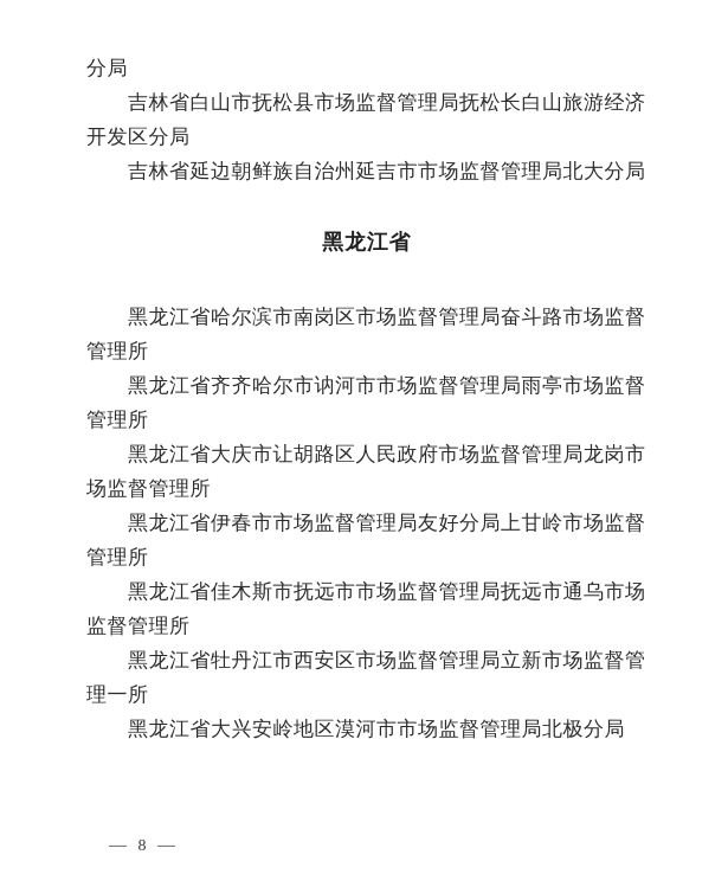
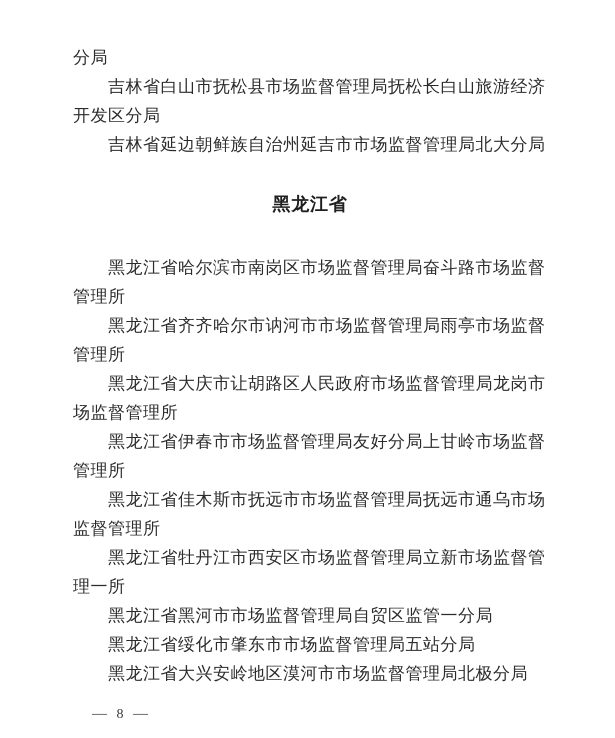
  分局
  吉林省白山市抚松县市场监督管理局抚松长白山旅游经济
  开发区分局
  吉林省延边朝鲜族自治州延吉市市场监督管理局北大分局
  黑龙江省
  黑龙江省哈尔滨市南岗区市场监督管理局奋斗路市场监督
  管理所
  黑龙江省齐齐哈尔市讷河市市场监督管理局雨亭市场监督
  管理所
  黑龙江省大庆市让胡路区人民政府市场监督管理局龙岗市
  场监督管理所
  黑龙江省伊春市市场监督管理局友好分局上甘岭市场监督
  管理所
  黑龙江省佳木斯市抚远市市场监督管理局抚远市通乌市场
  监督管理所
  黑龙江省牡丹江市西安区市场监督管理局立新市场监督管
  理一所
+ 黑龙江省黑河市市场监督管理局自贸区监管一分局
+ 黑龙江省绥化市肇东市市场监督管理局五站分局
  黑龙江省大兴安岭地区漠河市市场监督管理局北极分局
  — 8 —
